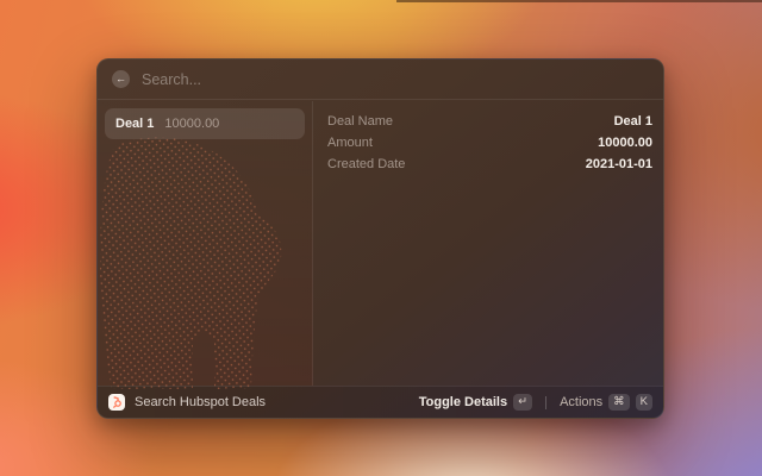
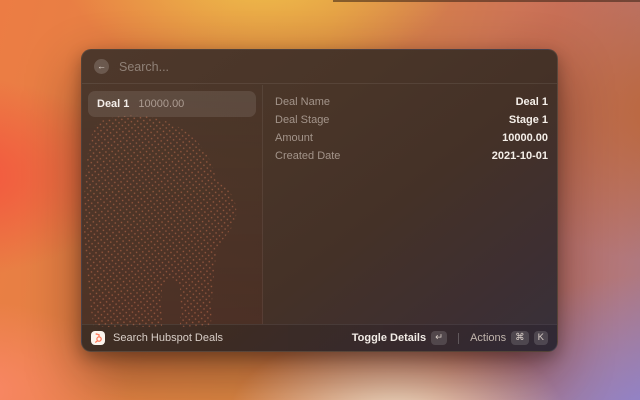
  ←
  Search...
  Deal 1
  10000.00
  Deal Name
  Deal 1
+ Deal Stage
+ Stage 1
  Amount
  10000.00
  Created Date
- 2021-01-01
+ 2021-10-01
  Search Hubspot Deals
  Toggle Details
  ↵
  Actions
  ⌘
  K
